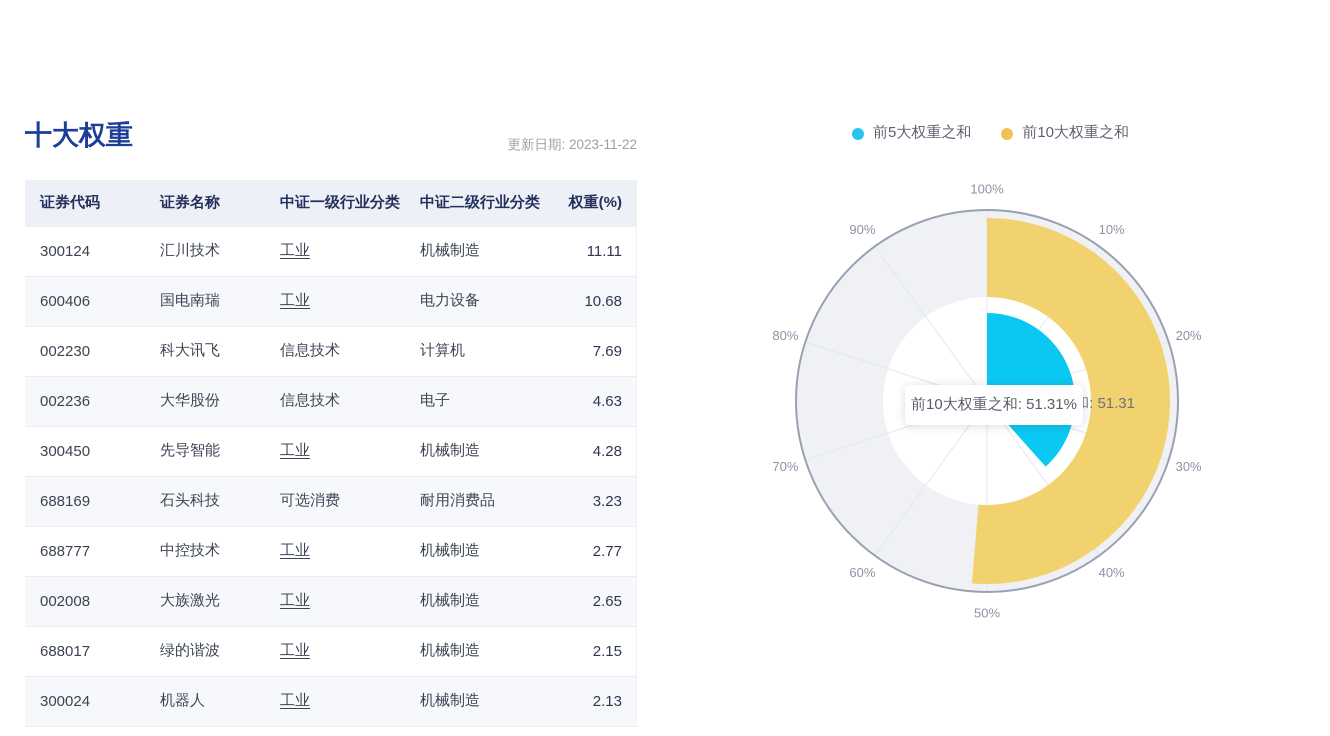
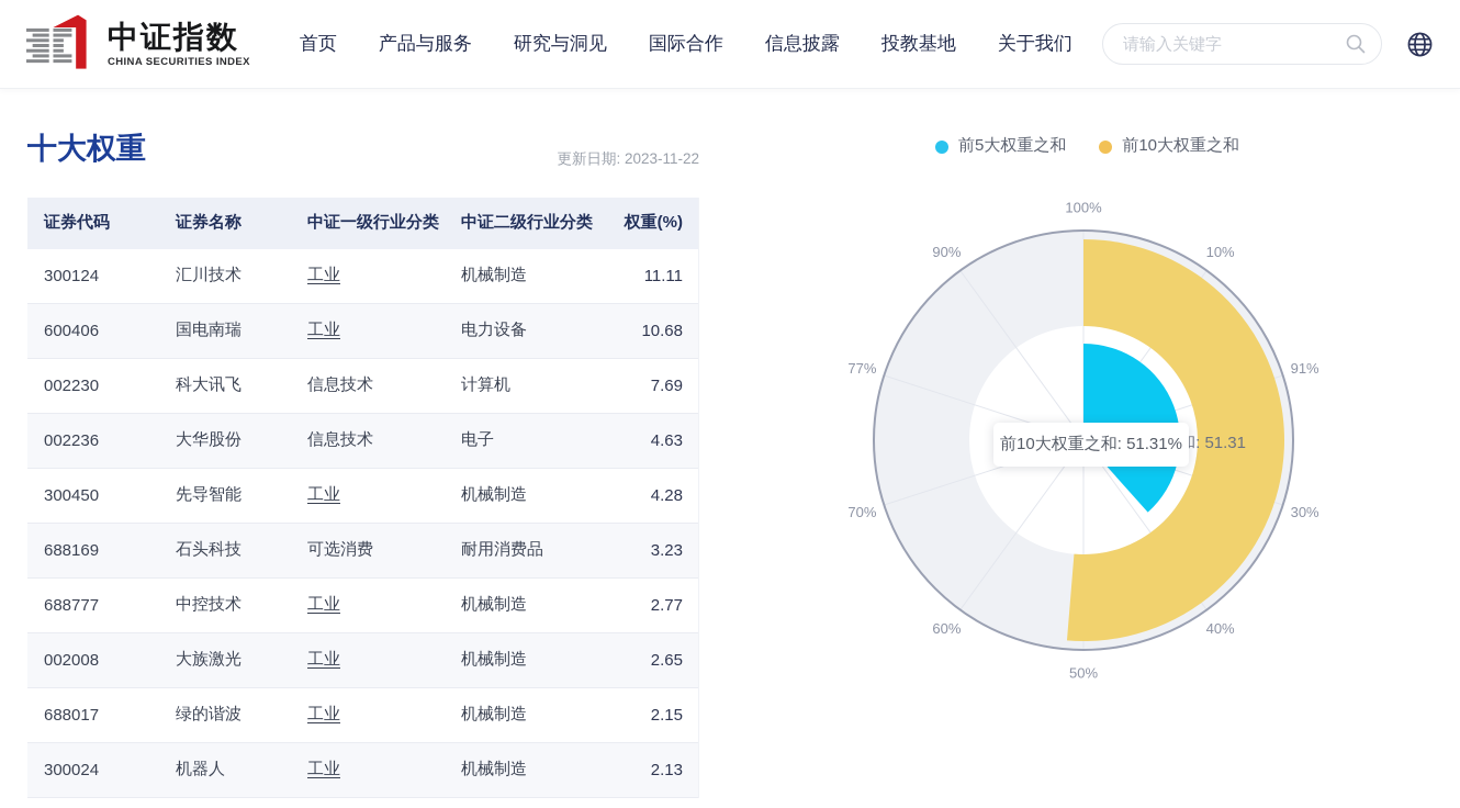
+ 中证指数
+ CHINA SECURITIES INDEX
+ 首页
+ 产品与服务
+ 研究与洞见
+ 国际合作
+ 信息披露
+ 投教基地
+ 关于我们
+ 请输入关键字
  十大权重
  更新日期: 2023-11-22
  前5大权重之和
  前10大权重之和
  证券代码
  证券名称
  中证一级行业分类
  中证二级行业分类
  权重(%)
  300124
  汇川技术
  工业
  机械制造
  11.11
  600406
  国电南瑞
  工业
  电力设备
  10.68
  002230
  科大讯飞
  信息技术
  计算机
  7.69
  002236
  大华股份
  信息技术
  电子
  4.63
  300450
  先导智能
  工业
  机械制造
  4.28
  688169
  石头科技
  可选消费
  耐用消费品
  3.23
  688777
  中控技术
  工业
  机械制造
  2.77
  002008
  大族激光
  工业
  机械制造
  2.65
  688017
  绿的谐波
  工业
  机械制造
  2.15
  300024
  机器人
  工业
  机械制造
  2.13
  100%
  10%
- 20%
+ 91%
  30%
  40%
  50%
  60%
  70%
- 80%
+ 77%
  90%
  前10大权重之和: 51.31%
